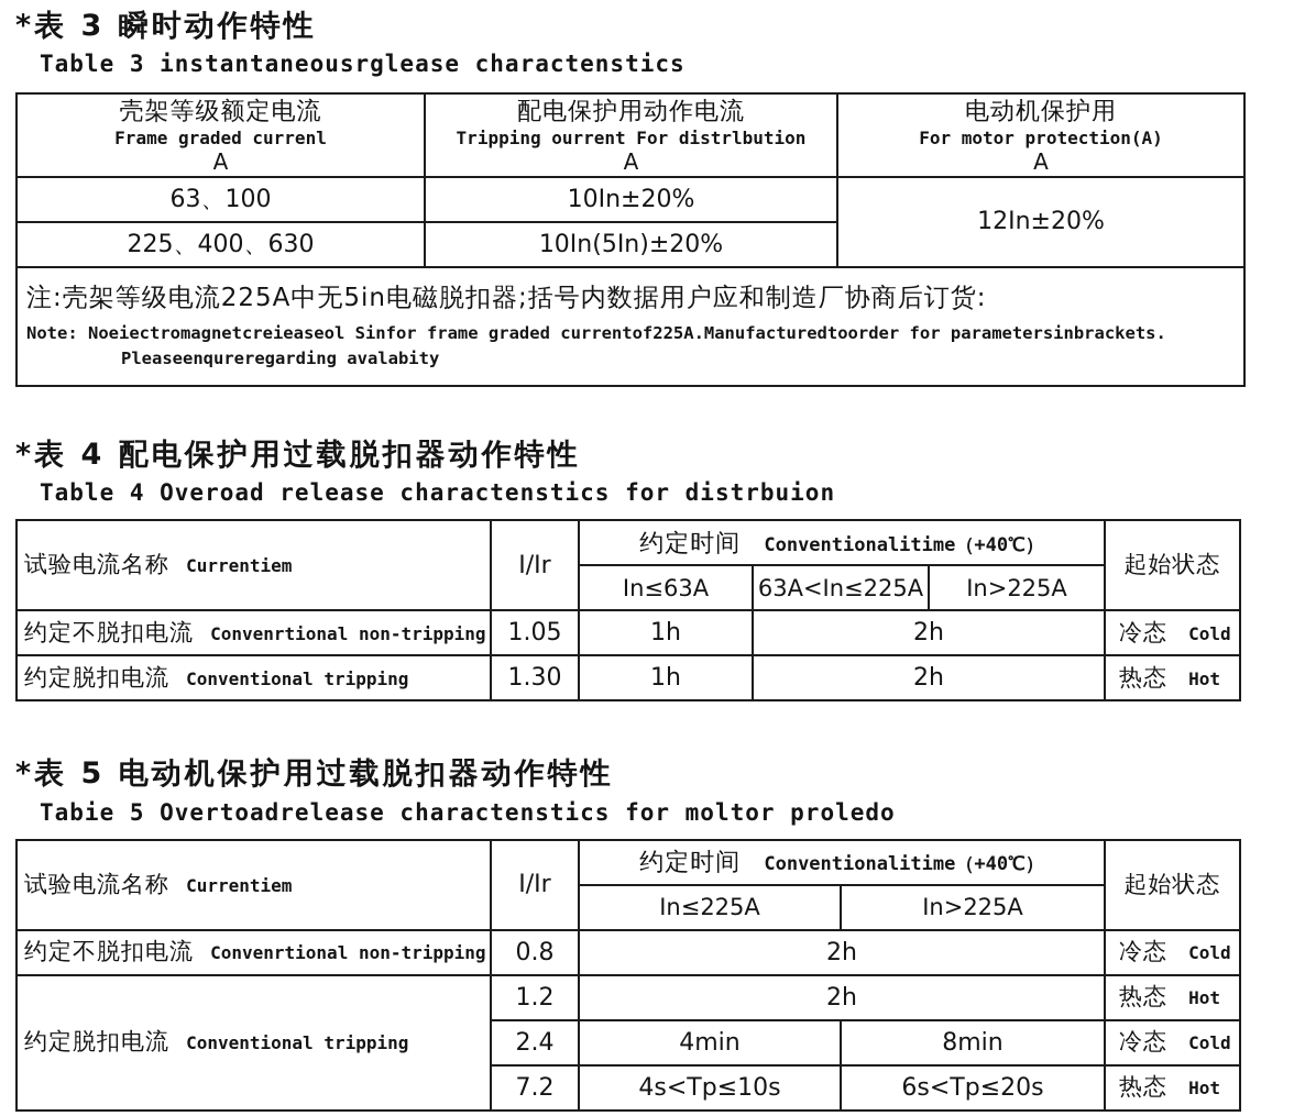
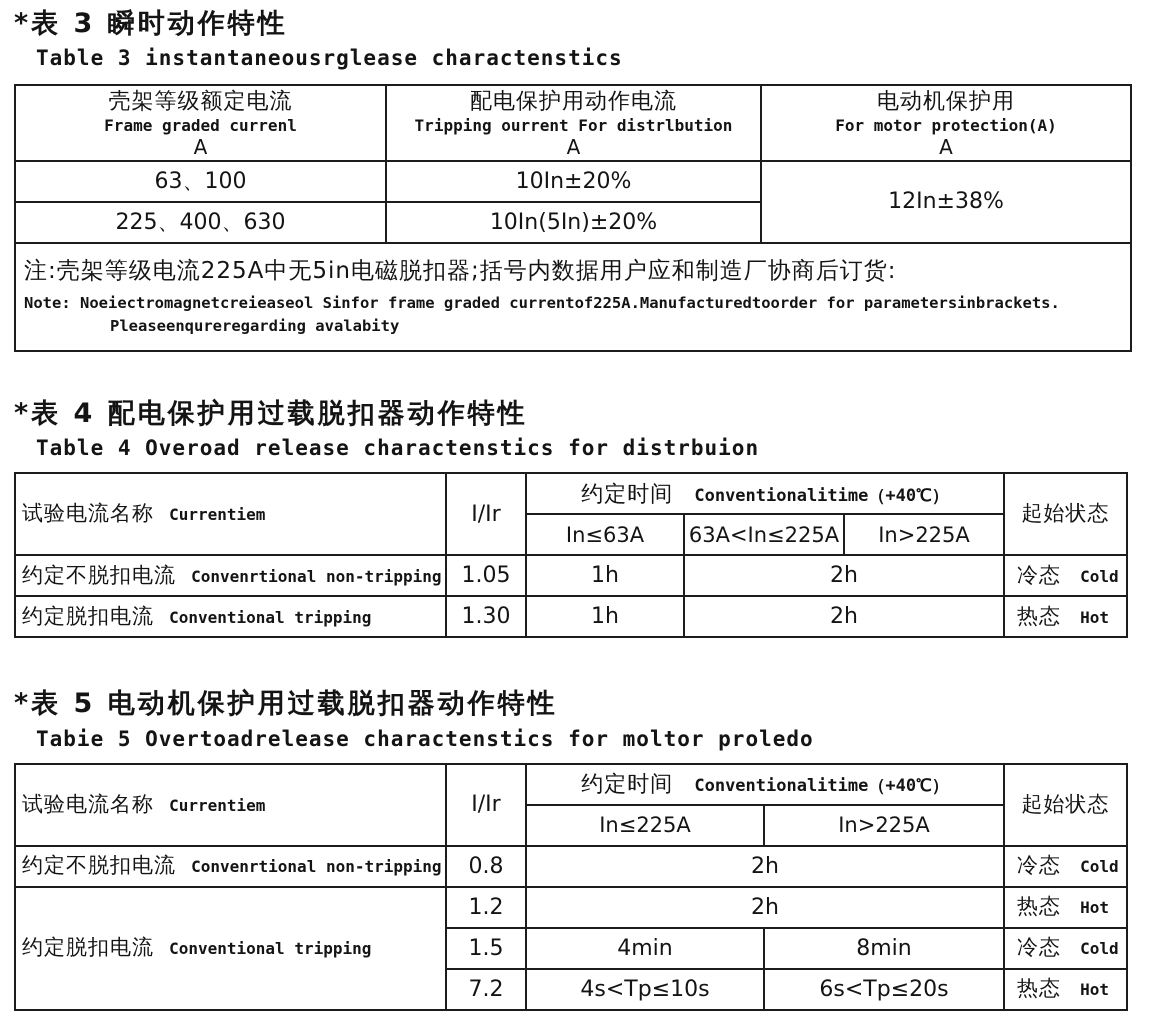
  *表 3 瞬时动作特性
  Table 3 instantaneousrglease charactenstics
  壳架等级额定电流 Frame graded currenl A	配电保护用动作电流 Tripping ourrent For distrlbution A	电动机保护用 For motor protection(A) A
- 63、100	10In±20%	12In±20%
+ 63、100	10In±20%	12In±38%
  225、400、630	10In(5In)±20%
  注:壳架等级电流225A中无5in电磁脱扣器;括号内数据用户应和制造厂协商后订货: Note: Noeiectromagnetcreieaseol Sinfor frame graded currentof225A.Manufacturedtoorder for parametersinbrackets. Pleaseenqureregarding avalabity
  *表 4 配电保护用过载脱扣器动作特性
  Table 4 Overoad release charactenstics for distrbuion
  试验电流名称 Currentiem	I/Ir	约定时间 Conventionalitime（+40℃）	起始状态
  In≤63A	63A<In≤225A	In>225A
  约定不脱扣电流 Convenrtional non-tripping	1.05	1h	2h	冷态 Cold
  约定脱扣电流 Conventional tripping	1.30	1h	2h	热态 Hot
  *表 5 电动机保护用过载脱扣器动作特性
  Tabie 5 Overtoadrelease charactenstics for moltor proledo
  试验电流名称 Currentiem	I/Ir	约定时间 Conventionalitime（+40℃）	起始状态
  In≤225A	In>225A
  约定不脱扣电流 Convenrtional non-tripping	0.8	2h	冷态 Cold
  约定脱扣电流 Conventional tripping	1.2	2h	热态 Hot
- 2.4	4min	8min	冷态 Cold
+ 1.5	4min	8min	冷态 Cold
  7.2	4s<Tp≤10s	6s<Tp≤20s	热态 Hot
